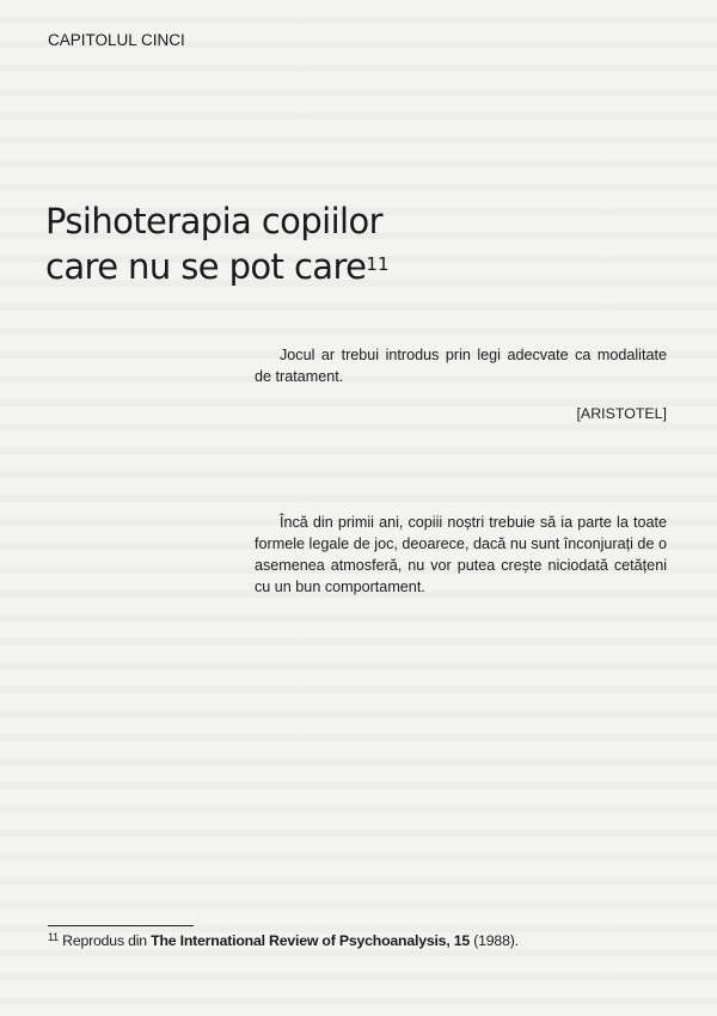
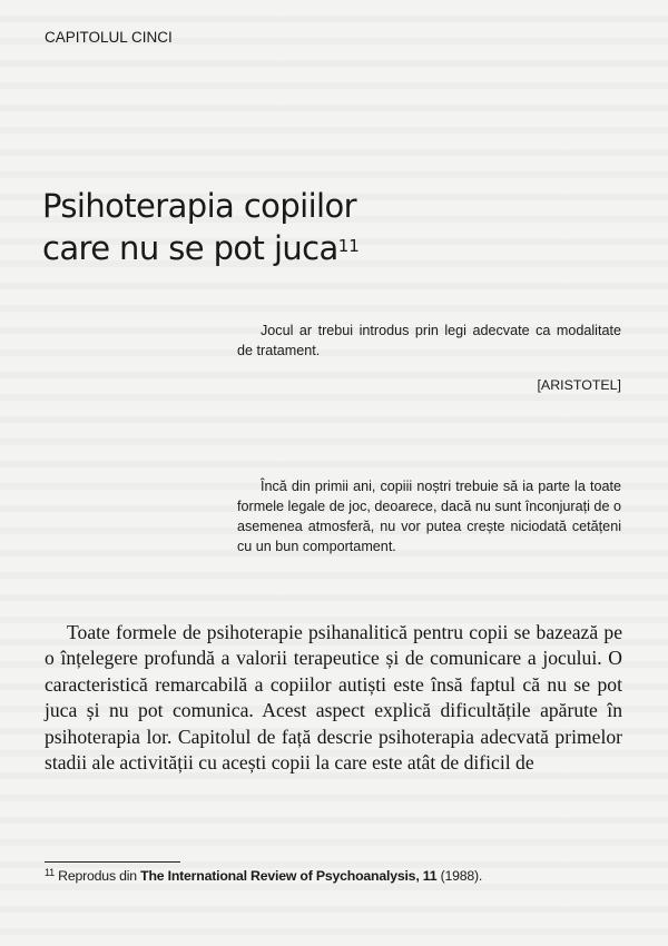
  CAPITOLUL CINCI
  Psihoterapia copiilor
- care nu se pot care11
+ care nu se pot juca11
  Jocul ar trebui introdus prin legi adecvate ca modalitate de tratament.
  [ARISTOTEL]
  Încă din primii ani, copiii noștri trebuie să ia parte la toate formele legale de joc, deoarece, dacă nu sunt înconjurați de o asemenea atmosferă, nu vor putea crește niciodată cetățeni cu un bun comportament.
+ Toate formele de psihoterapie psihanalitică pentru copii se bazează pe o înțelegere profundă a valorii terapeutice și de comunicare a jocului. O caracteristică remarcabilă a copiilor autiști este însă faptul că nu se pot juca și nu pot comunica. Acest aspect explică dificultățile apărute în psihoterapia lor. Capitolul de față descrie psihoterapia adecvată primelor sta­dii ale activității cu acești copii la care este atât de dificil de
- 11 Reprodus din The International Review of Psychoanalysis, 15 (1988).
+ 11 Reprodus din The International Review of Psychoanalysis, 11 (1988).
